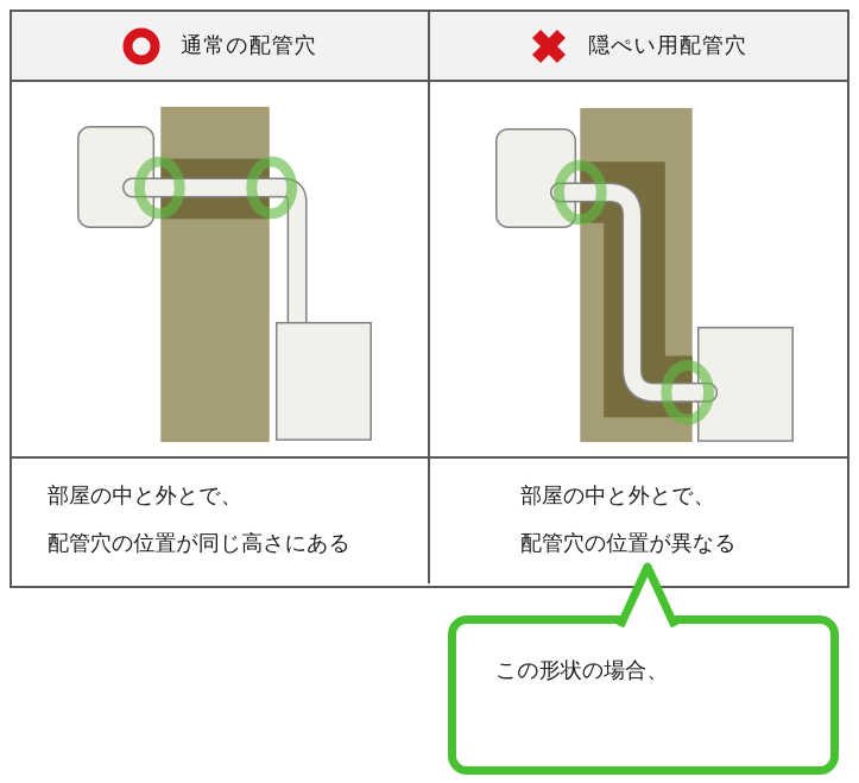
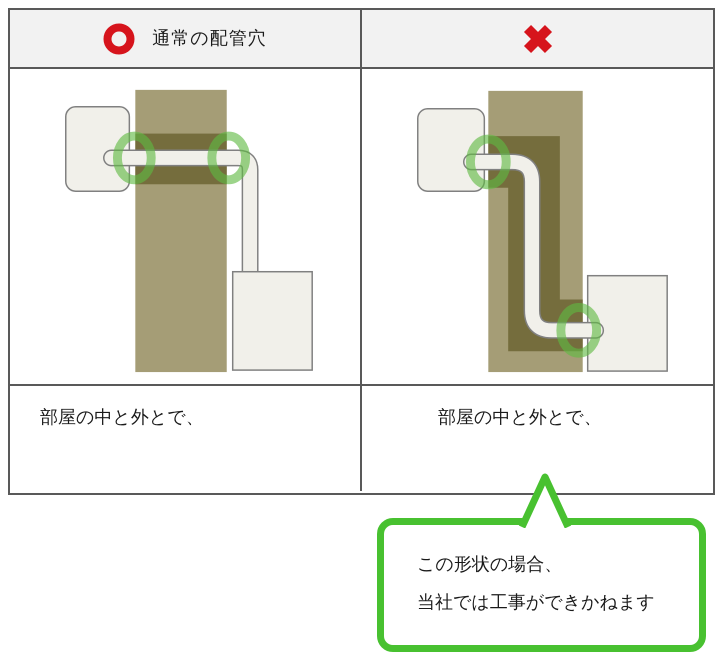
  通常の配管穴
- 隠ぺい用配管穴
  部屋の中と外とで、
- 配管穴の位置が同じ高さにある
  部屋の中と外とで、
- 配管穴の位置が異なる
  この形状の場合、
+ 当社では工事ができかねます
